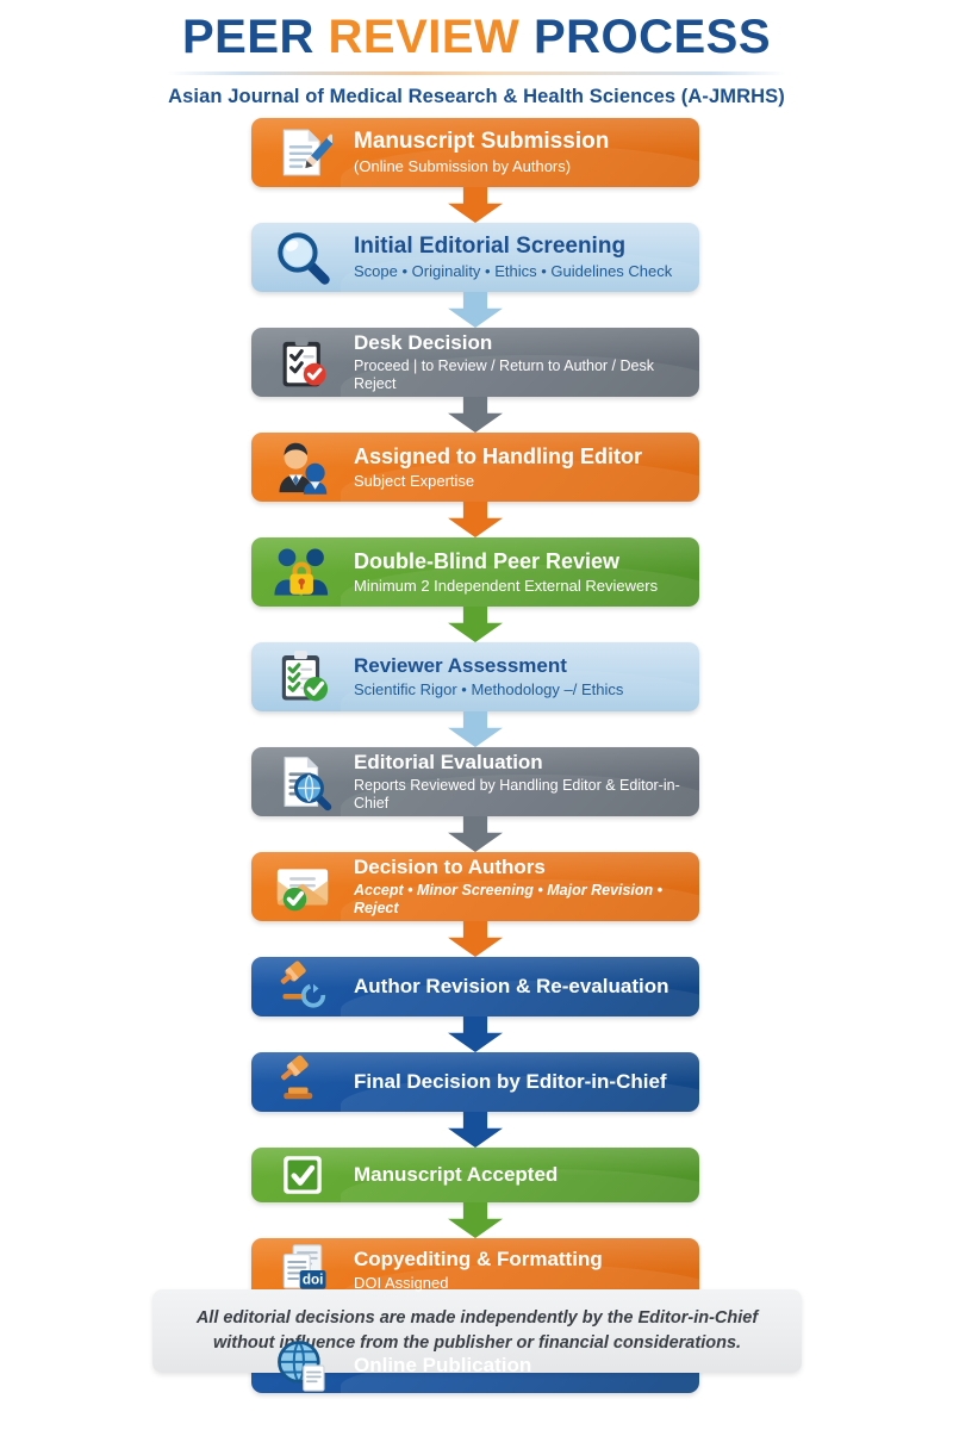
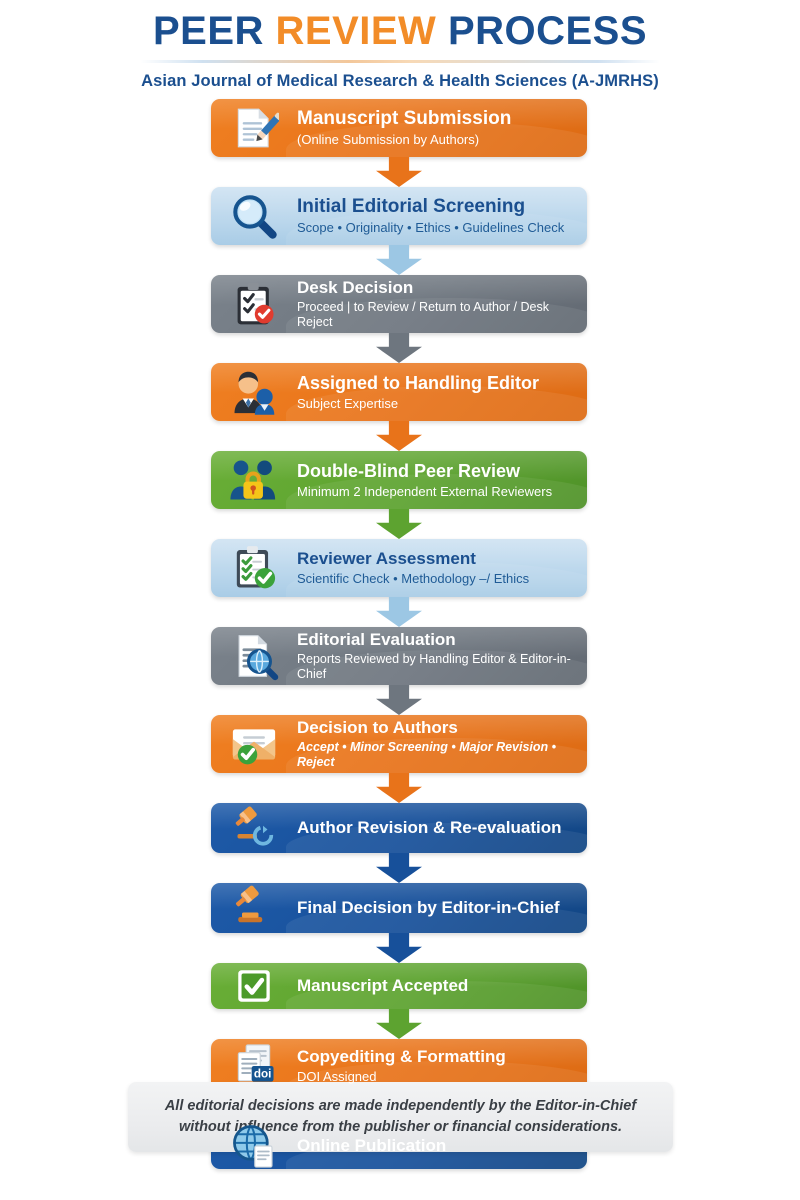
  PEER REVIEW PROCESS
  Asian Journal of Medical Research & Health Sciences (A-JMRHS)
  Manuscript Submission
  (Online Submission by Authors)
  Initial Editorial Screening
  Scope • Originality • Ethics • Guidelines Check
  Desk Decision
  Proceed | to Review / Return to Author / Desk Reject
  Assigned to Handling Editor
  Subject Expertise
  Double-Blind Peer Review
  Minimum 2 Independent External Reviewers
  Reviewer Assessment
- Scientific Rigor • Methodology –/ Ethics
+ Scientific Check • Methodology –/ Ethics
  Editorial Evaluation
  Reports Reviewed by Handling Editor & Editor-in-Chief
  Decision to Authors
  Accept • Minor Screening • Major Revision • Reject
  Author Revision & Re-evaluation
  Final Decision by Editor-in-Chief
  Manuscript Accepted
  doi
  Copyediting & Formatting
  DOI Assigned
  Online Publication
  All editorial decisions are made independently by the Editor-in-Chief without iuence from the publisher or financial considerations.
